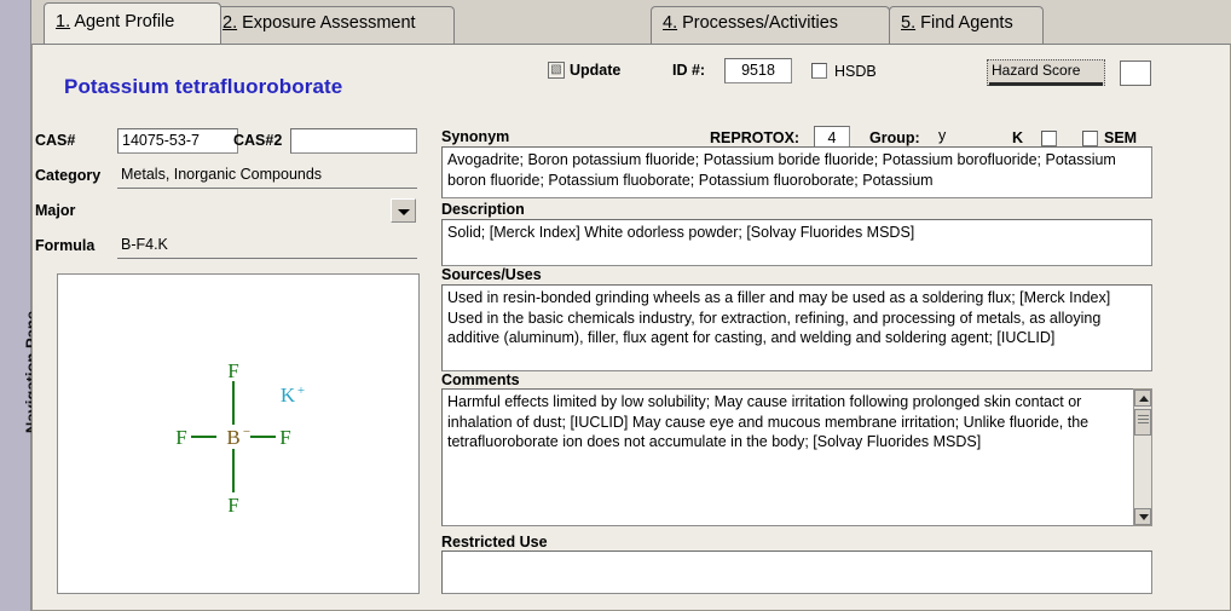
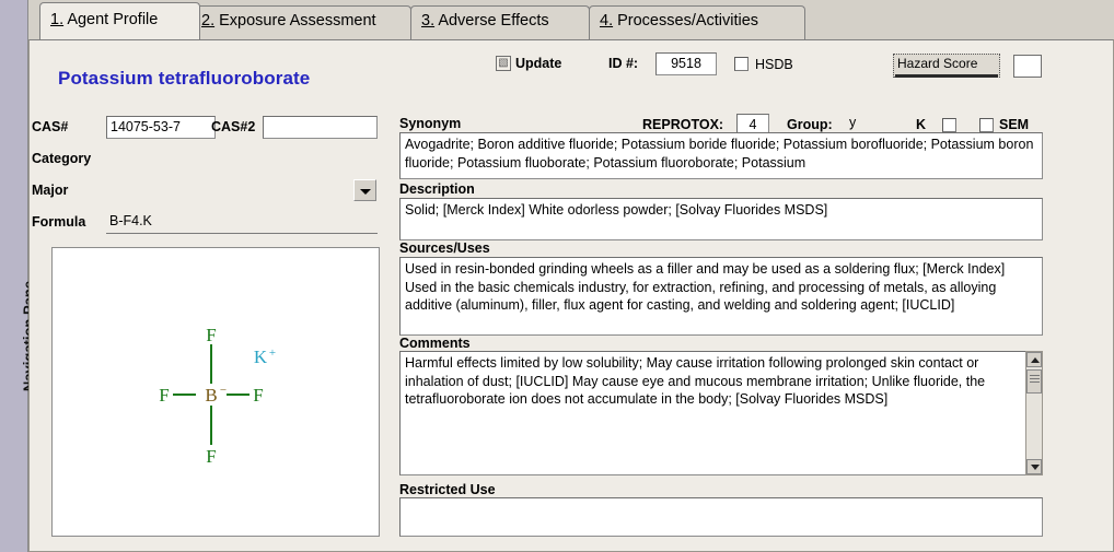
  1. Agent Profile
  2. Exposure Assessment
+ 3. Adverse Effects
  4. Processes/Activities
- 5. Find Agents
  Potassium tetrafluoroborate
  ▧
  Update
  ID #:
  9518
  HSDB
  Hazard Score
  CAS#
  14075-53-7
  CAS#2
  Category
- Metals, Inorganic Compounds
  Major
  Formula
  B-F4.K
  F
  F
  F
  F
  B
  −
  K
  +
  Synonym
  REPROTOX:
  4
  Group:
  y
  K
  SEM
- Avogadrite; Boron potassium fluoride; Potassium boride fluoride; Potassium borofluoride; Potassium boron fluoride; Potassium fluoborate; Potassium fluoroborate; Potassium
+ Avogadrite; Boron additive fluoride; Potassium boride fluoride; Potassium borofluoride; Potassium boron fluoride; Potassium fluoborate; Potassium fluoroborate; Potassium
  Description
  Solid; [Merck Index] White odorless powder; [Solvay Fluorides MSDS]
  Sources/Uses
  Used in resin-bonded grinding wheels as a filler and may be used as a soldering flux; [Merck Index] Used in the basic chemicals industry, for extraction, refining, and processing of metals, as alloying additive (aluminum), filler, flux agent for casting, and welding and soldering agent; [IUCLID]
  Comments
  Harmful effects limited by low solubility; May cause irritation following prolonged skin contact or inhalation of dust; [IUCLID] May cause eye and mucous membrane irritation; Unlike fluoride, the tetrafluoroborate ion does not accumulate in the body; [Solvay Fluorides MSDS]
  Restricted Use
